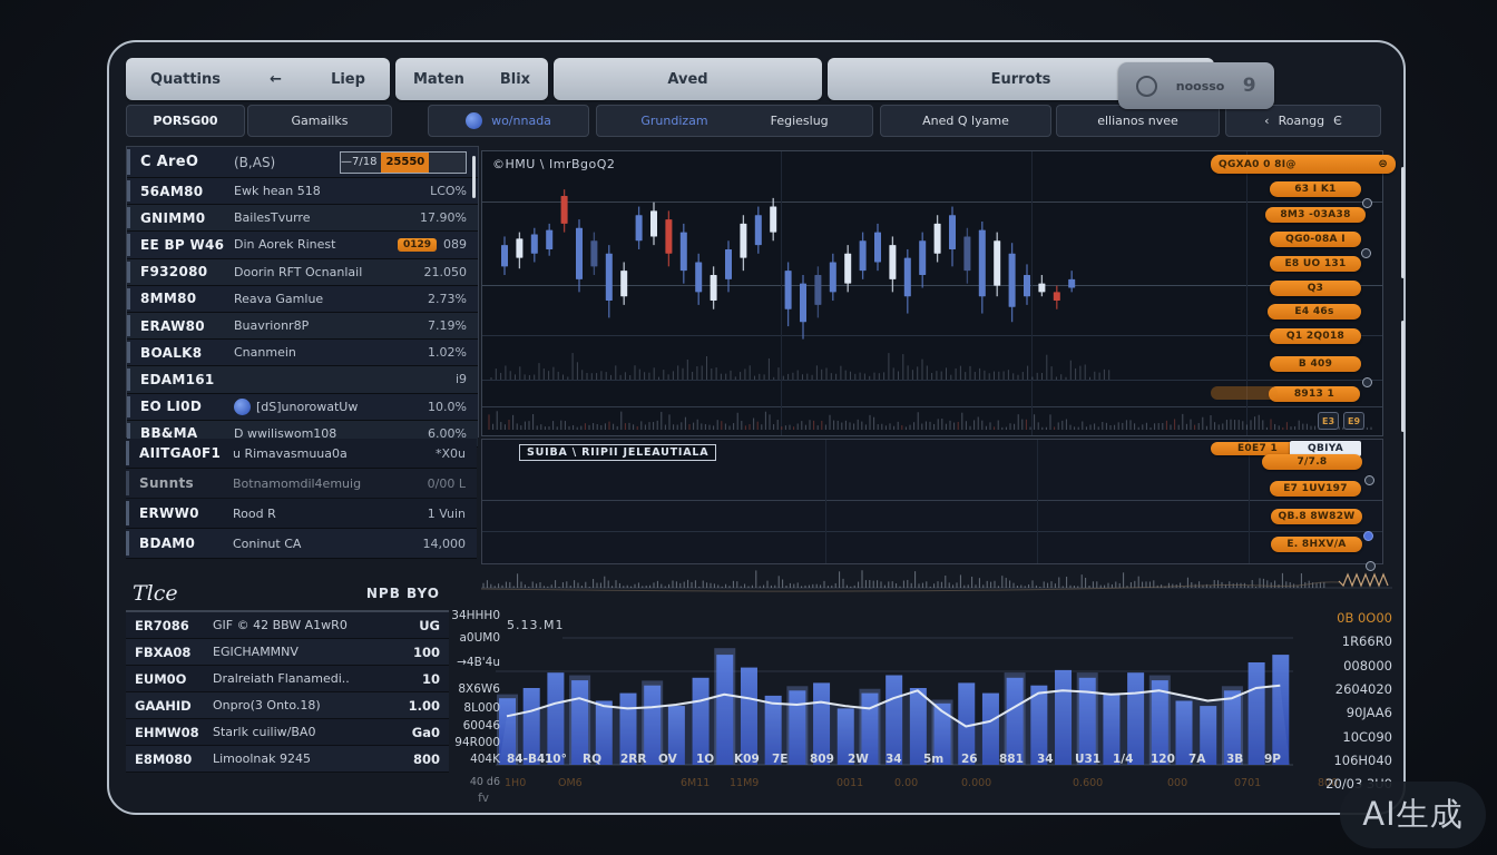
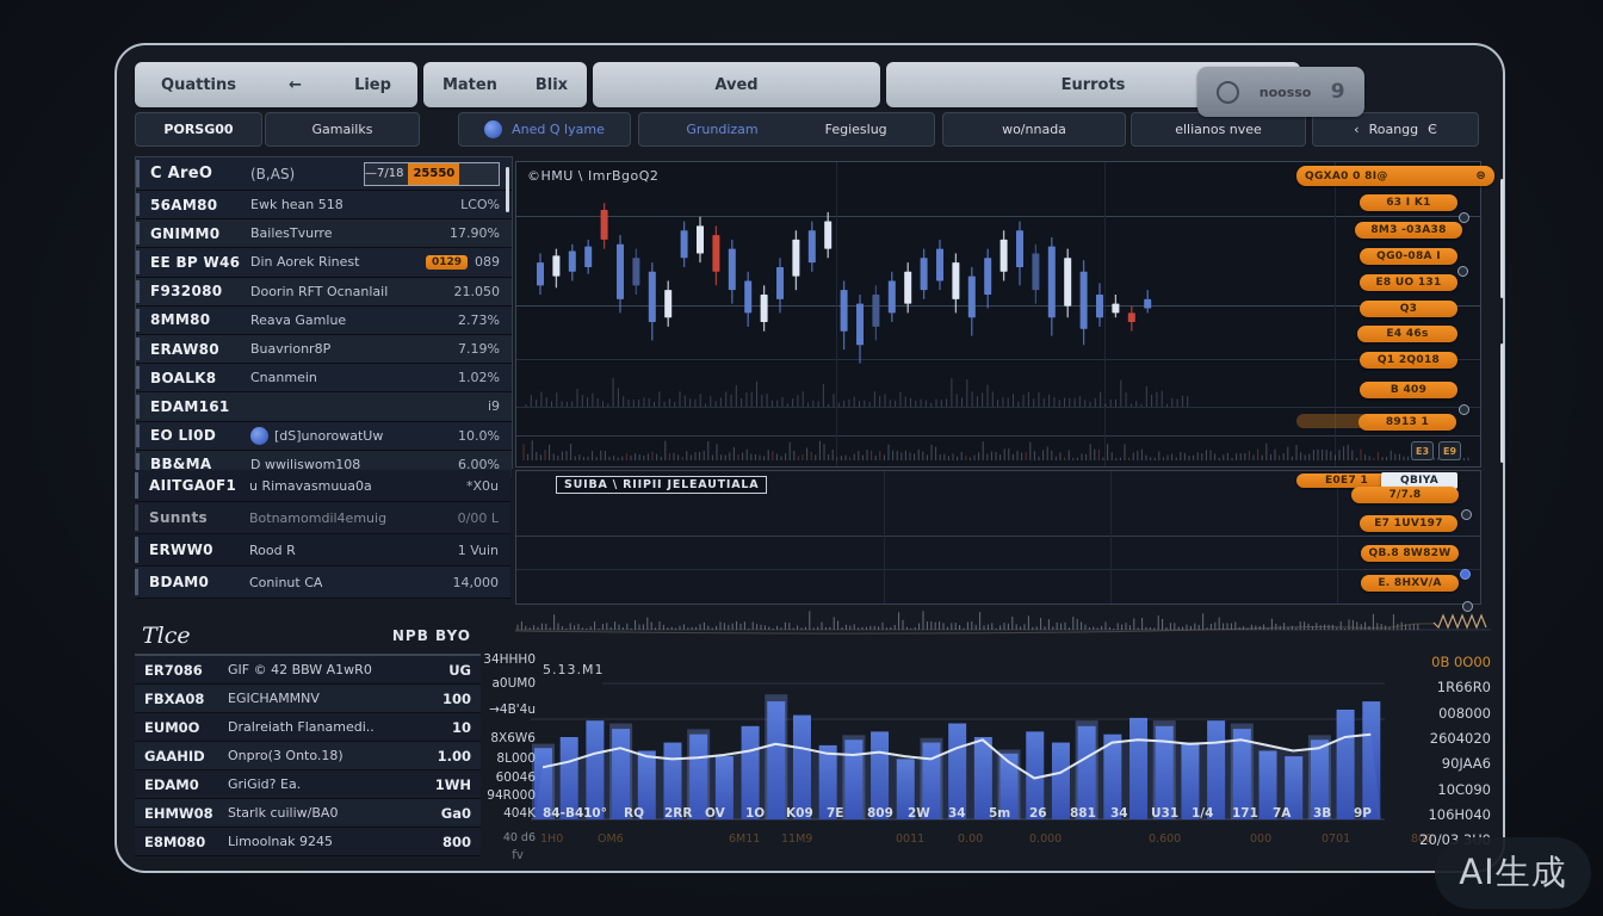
  Quattins
  ←
  Liep
  Maten
  Blix
  Aved
  Eurrots
  PORSG00
  Gamailks
- wo/nnada
+ Aned Q lyame
  Grundizam
  Fegieslug
- Aned Q lyame
+ wo/nnada
  ellianos nvee
  ‹
  Roangg
  Є
  noosso
  9
  C AreO
  (B,AS)
  —7/18
  25550
  56AM80
  Ewk hean 518
  LCO%
  GNIMM0
  BailesTvurre
  17.90%
  EE BP W46
  Din Aorek Rinest
  0129
  089
  F932080
  Doorin RFT Ocnanlail
  21.050
  8MM80
  Reava Gamlue
  2.73%
  ERAW80
  Buavrionr8P
  7.19%
  BOALK8
  Cnanmein
  1.02%
  EDAM161
  i9
  EO LI0D
  [dS]unorowatUw
  10.0%
  BB&MA
  D wwiliswom108
  6.00%
  AIITGA0F1
  u Rimavasmuua0a
  *X0u
  Sunnts
  Botnamomdil4emuig
  0/00 L
  ERWW0
  Rood R
  1 Vuin
  BDAM0
  Coninut CA
  14,000
  ©HMU \ ImrBgoQ2
  E3
  E9
  SUIBA \ RIIPII JELEAUTIALA
  QGXA0 0 8I@
  ⊜
  63 I K1
  8M3 -03A38
  QG0-08A I
  E8 UO 131
  Q3
  E4 46s
  Q1 2Q018
  B 409
  8913 1
  E0E7 1
  QBIYA
  7/7.8
  E7 1UV197
  QB.8 8W82W
  E. 8HXV/A
  Tlce
  NPB BYO
  ER7086
  GIF © 42 BBW A1wR0
  UG
  FBXA08
  EGICHAMMNV
  100
  EUM0O
  Dralreiath Flanamedi..
  10
  GAAHID
  Onpro(3 Onto.18)
  1.00
+ EDAM0
+ GriGid? Ea.
+ 1WH
  EHMW08
  Starlk cuiliw/BA0
  Ga0
  E8M080
  Limoolnak 9245
  800
  5.13.M1
  34HHH0
  a0UM0
  →4B'4u
  8X6W6
  8L000
  60046
  94R000
  404K
  40 d6
  fv
  84-B41
  10°
  RQ
  2RR
  OV
  1O
  K09
  7E
  809
  2W
  34
  5m
  26
  881
  34
  U31
  1/4
- 120
+ 171
  7A
  3B
  9P
  1H0
  OM6
  6M11
  11M9
  0011
  0.00
  0.000
  0.600
  000
  0701
  800
  0B 0O00
  1R66R0
  008000
  2604020
  90JAA6
  10C090
  106H040
  AI生成
